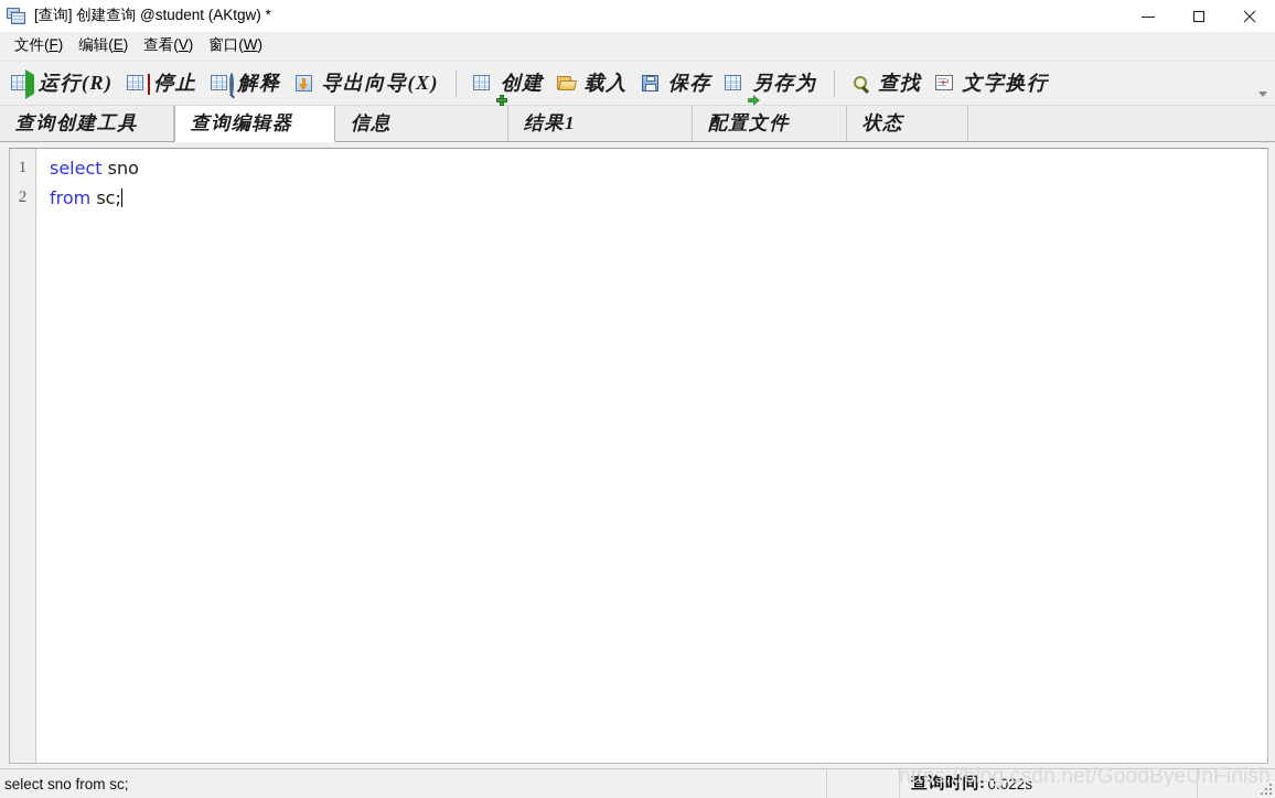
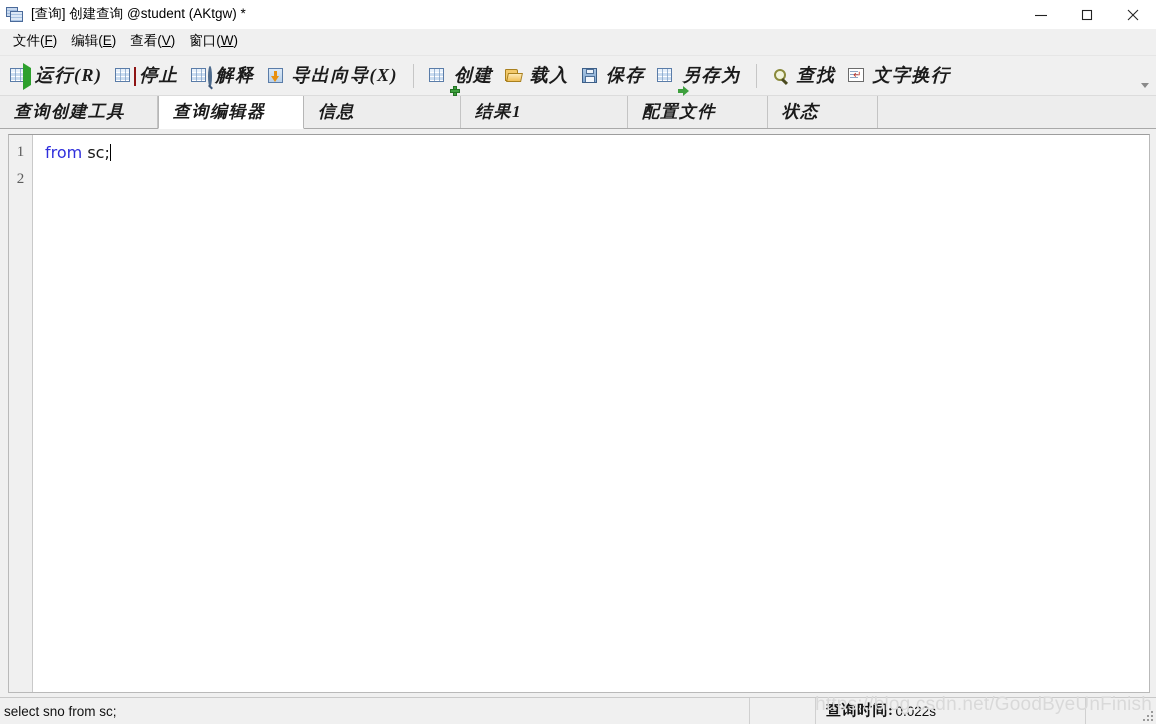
  [查询] 创建查询 @student (AKtgw) *
  文件(F)
  编辑(E)
  查看(V)
  窗口(W)
  运行(R)
  停止
  解释
  导出向导(X)
  创建
  载入
  保存
  另存为
  查找
  ↵
  文字换行
  查询创建工具
  查询编辑器
  信息
  结果1
  配置文件
  状态
  1
  2
- select sno
  from sc;
  select sno from sc;
  查询时间:
  0.022s
  https://blog.csdn.net/GoodByeUnFinish
